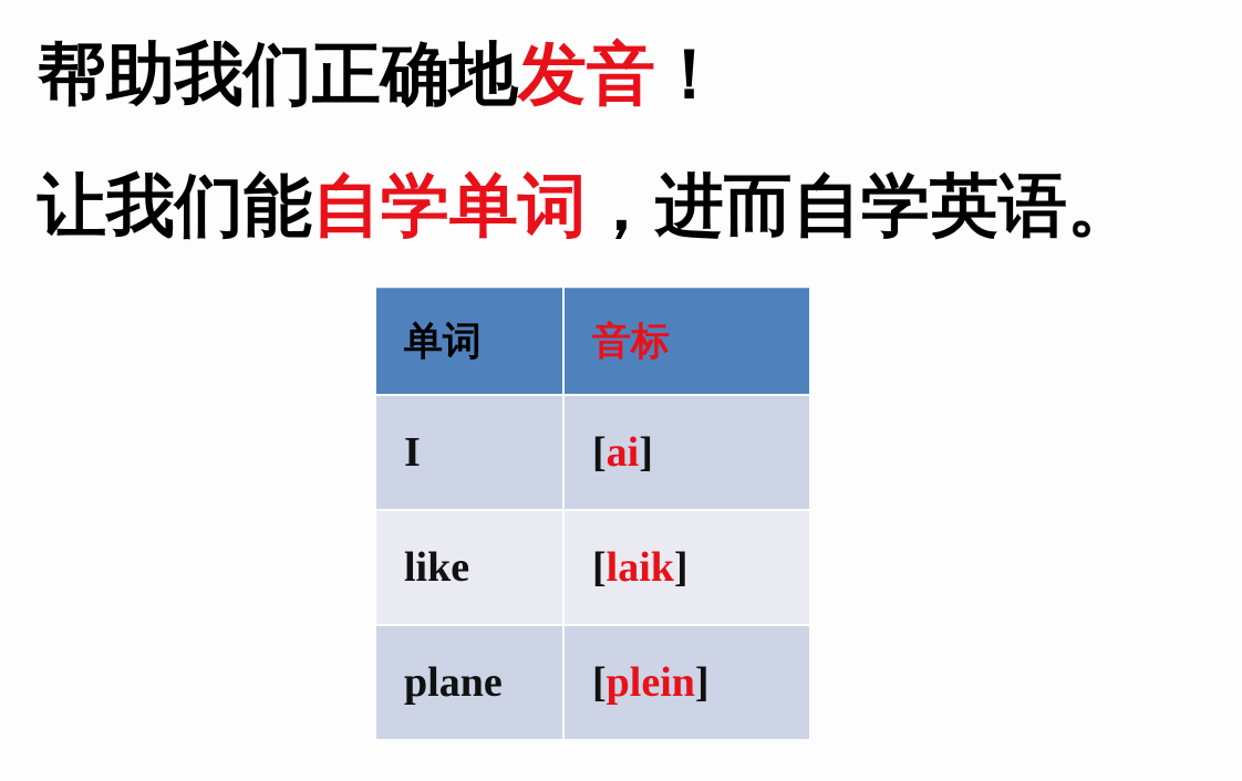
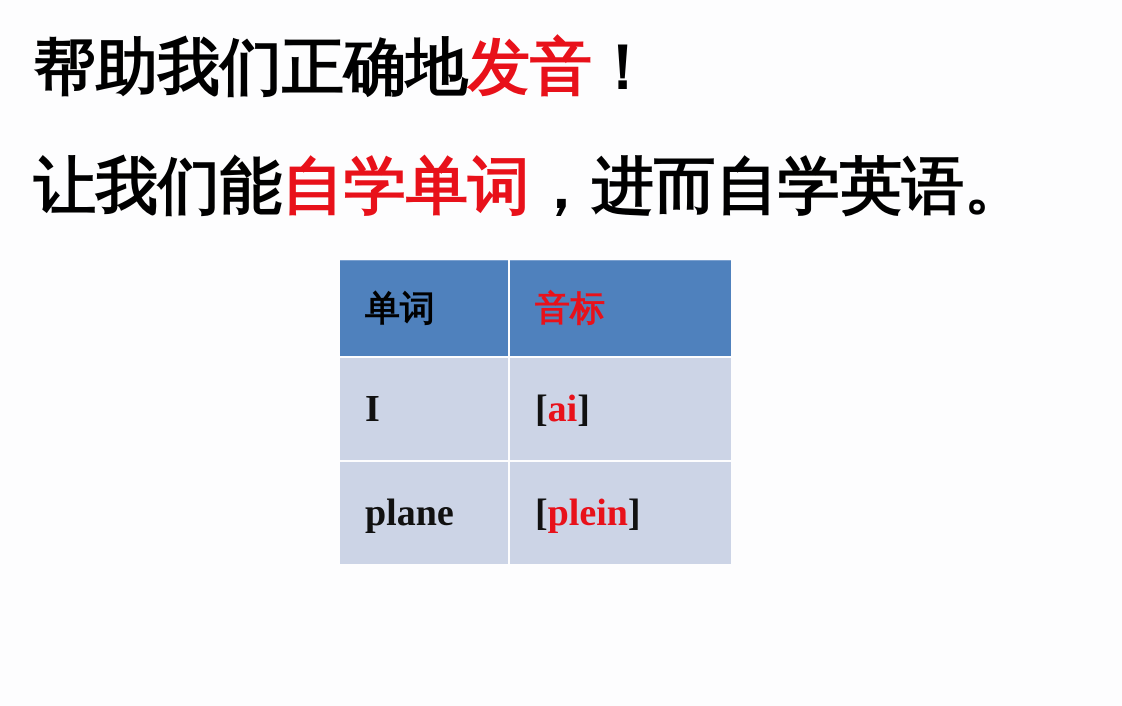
  帮助我们正确地发音！
  让我们能自学单词，进而自学英语。
  单词	音标
  I	[ai]
- like	[laik]
  plane	[plein]
